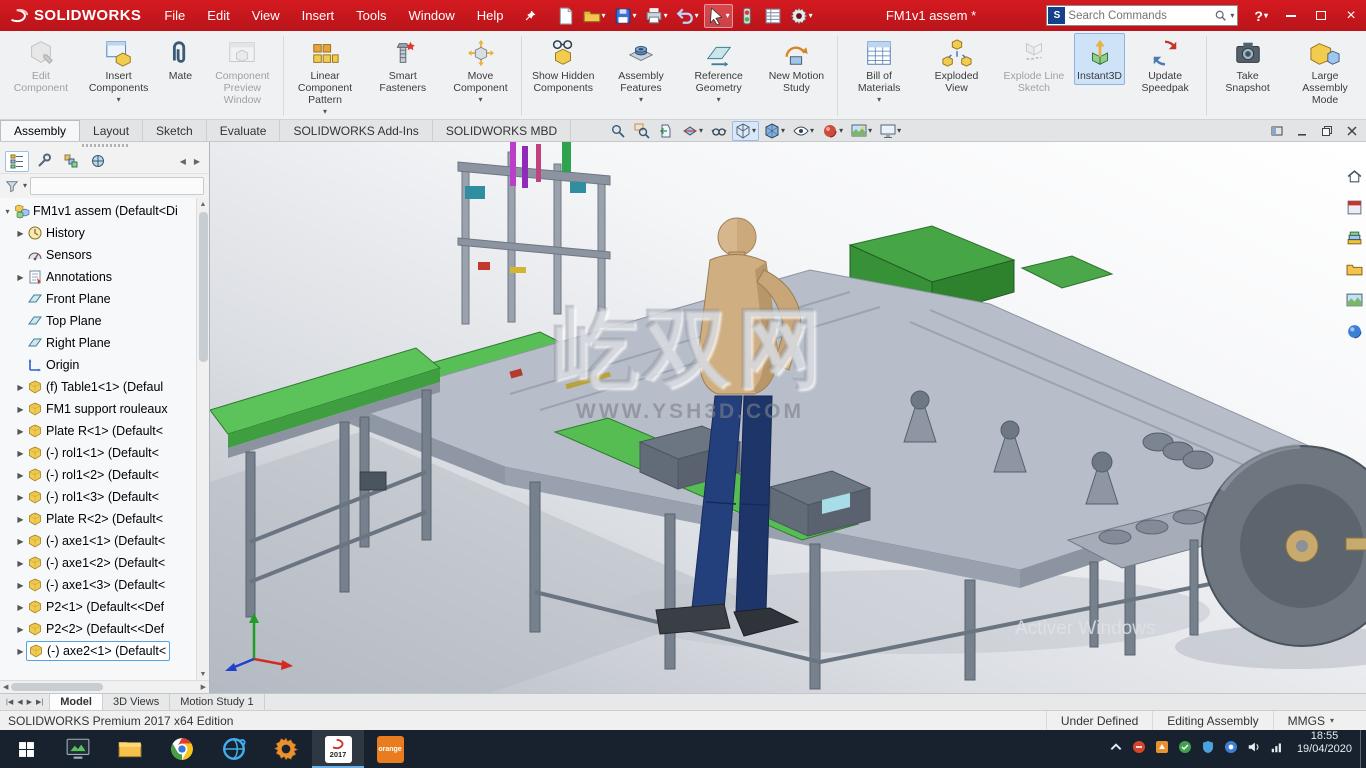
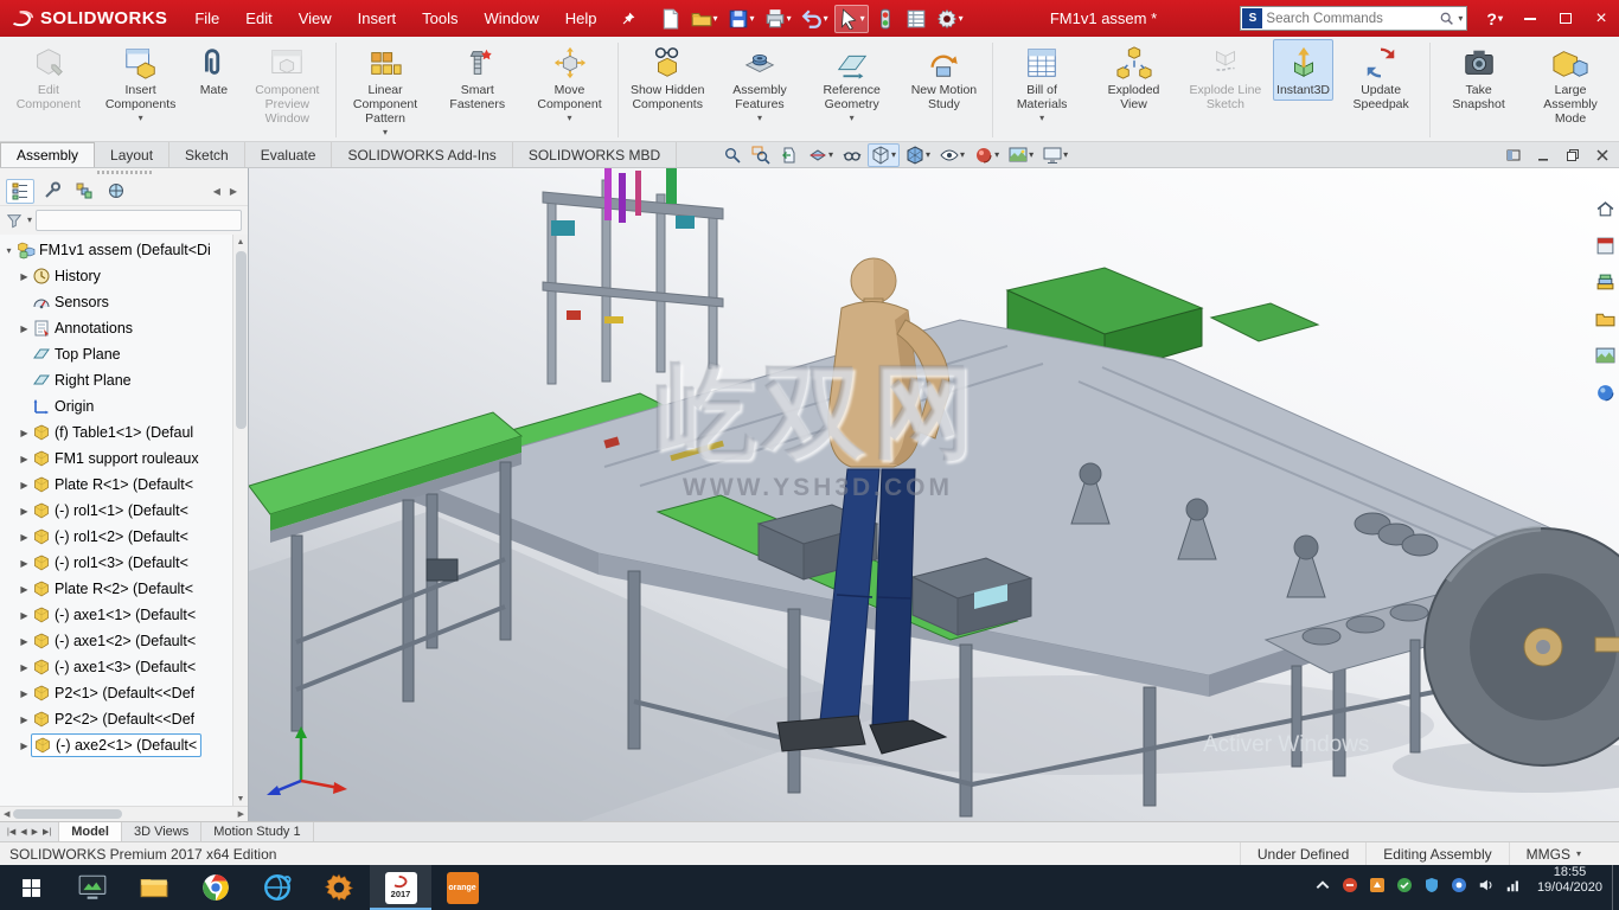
  SOLIDWORKS
  File
  Edit
  View
  Insert
  Tools
  Window
  Help
  ▾
  ▾
  ▾
  ▾
  ▾
  ▾
  FM1v1 assem *
  S
  Search Commands
  ▾
  ?
  ▾
  ×
  Edit Component
  Insert Components
  ▾
  Mate
  Component Preview Window
  Linear Component Pattern
  ▾
  Smart Fasteners
  Move Component
  ▾
  Show Hidden Components
  Assembly Features
  ▾
  Reference Geometry
  ▾
  New Motion Study
  Bill of Materials
  ▾
  Exploded View
  Explode Line Sketch
  Instant3D
  Update Speedpak
  Take Snapshot
  Large Assembly Mode
  Assembly
  Layout
  Sketch
  Evaluate
  SOLIDWORKS Add-Ins
  SOLIDWORKS MBD
  ▾
  ▾
  ▾
  ▾
  ▾
  ▾
  ▾
  ◀
  ▶
  ▾
  ▾
  FM1v1 assem (Default<Di
  ▶
  History
  Sensors
  ▶
  Annotations
- Front Plane
  Top Plane
  Right Plane
  Origin
  ▶
  (f) Table1<1> (Defaul
  ▶
  FM1 support rouleaux
  ▶
  Plate R<1> (Default<
  ▶
  (-) rol1<1> (Default<
  ▶
  (-) rol1<2> (Default<
  ▶
  (-) rol1<3> (Default<
  ▶
  Plate R<2> (Default<
  ▶
  (-) axe1<1> (Default<
  ▶
  (-) axe1<2> (Default<
  ▶
  (-) axe1<3> (Default<
  ▶
  P2<1> (Default<<Def
  ▶
  P2<2> (Default<<Def
  ▶
  (-) axe2<1> (Default<
  屹双网
  WWW.YSH3D.COM
  Activer Windows
  Model
  3D Views
  Motion Study 1
  SOLIDWORKS Premium 2017 x64 Edition
  Under Defined
  Editing Assembly
  MMGS
  ▾
  2017
  18:55
  19/04/2020
